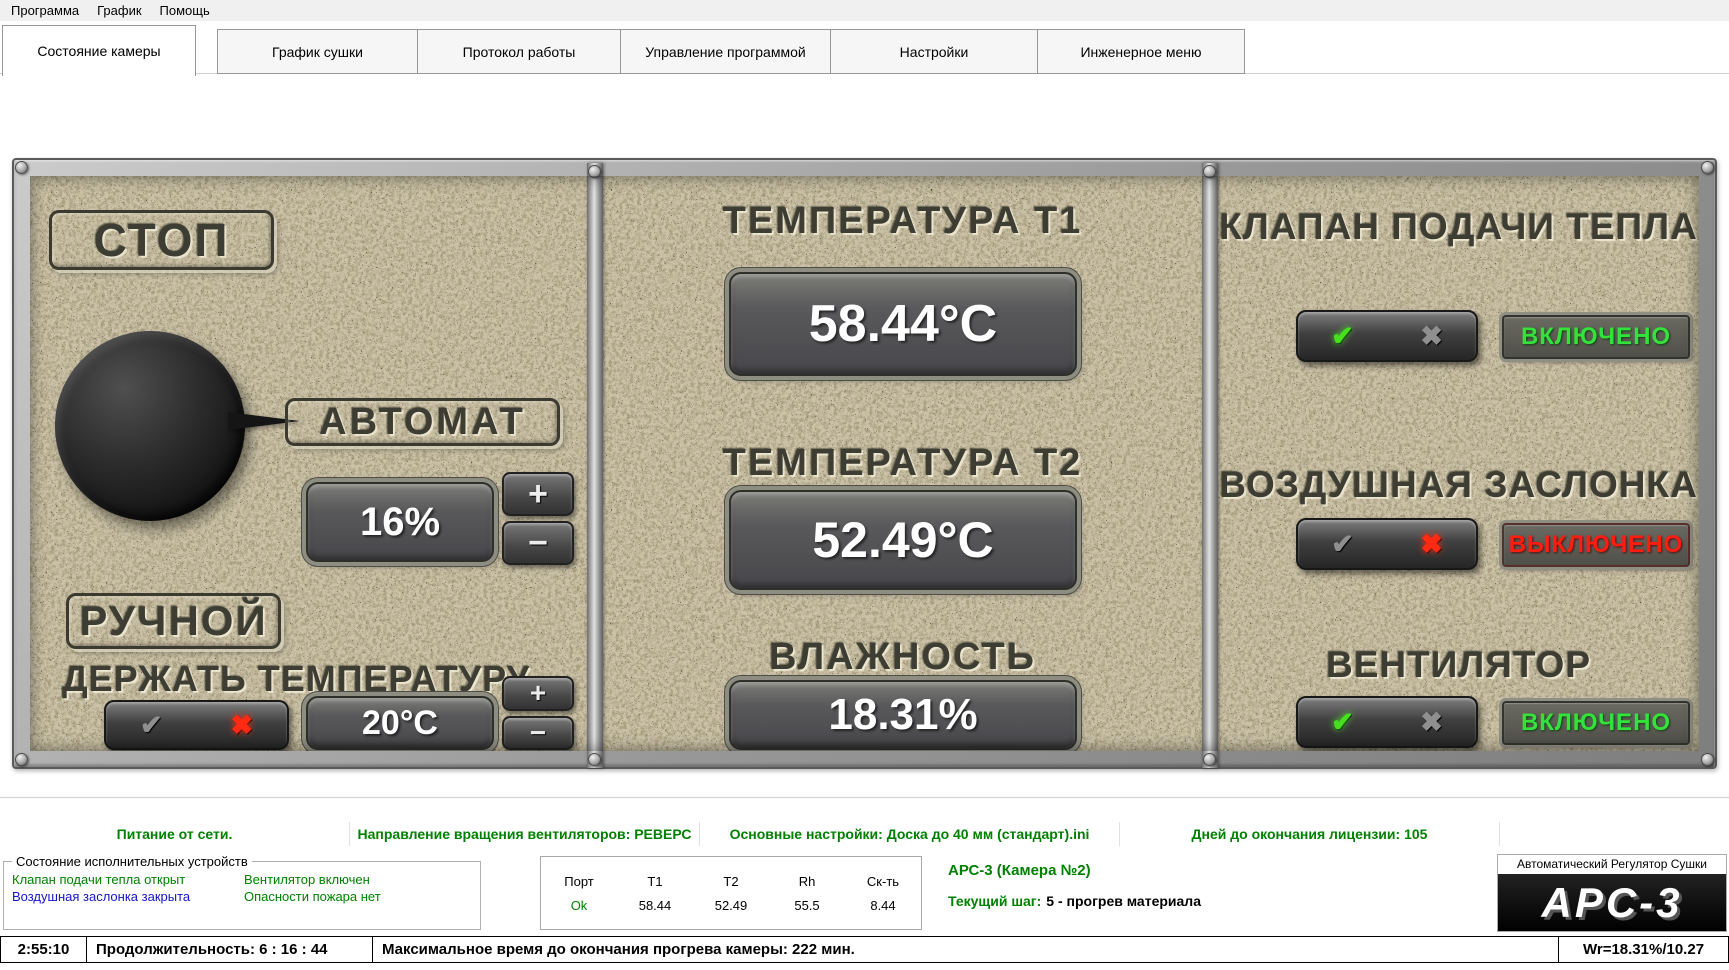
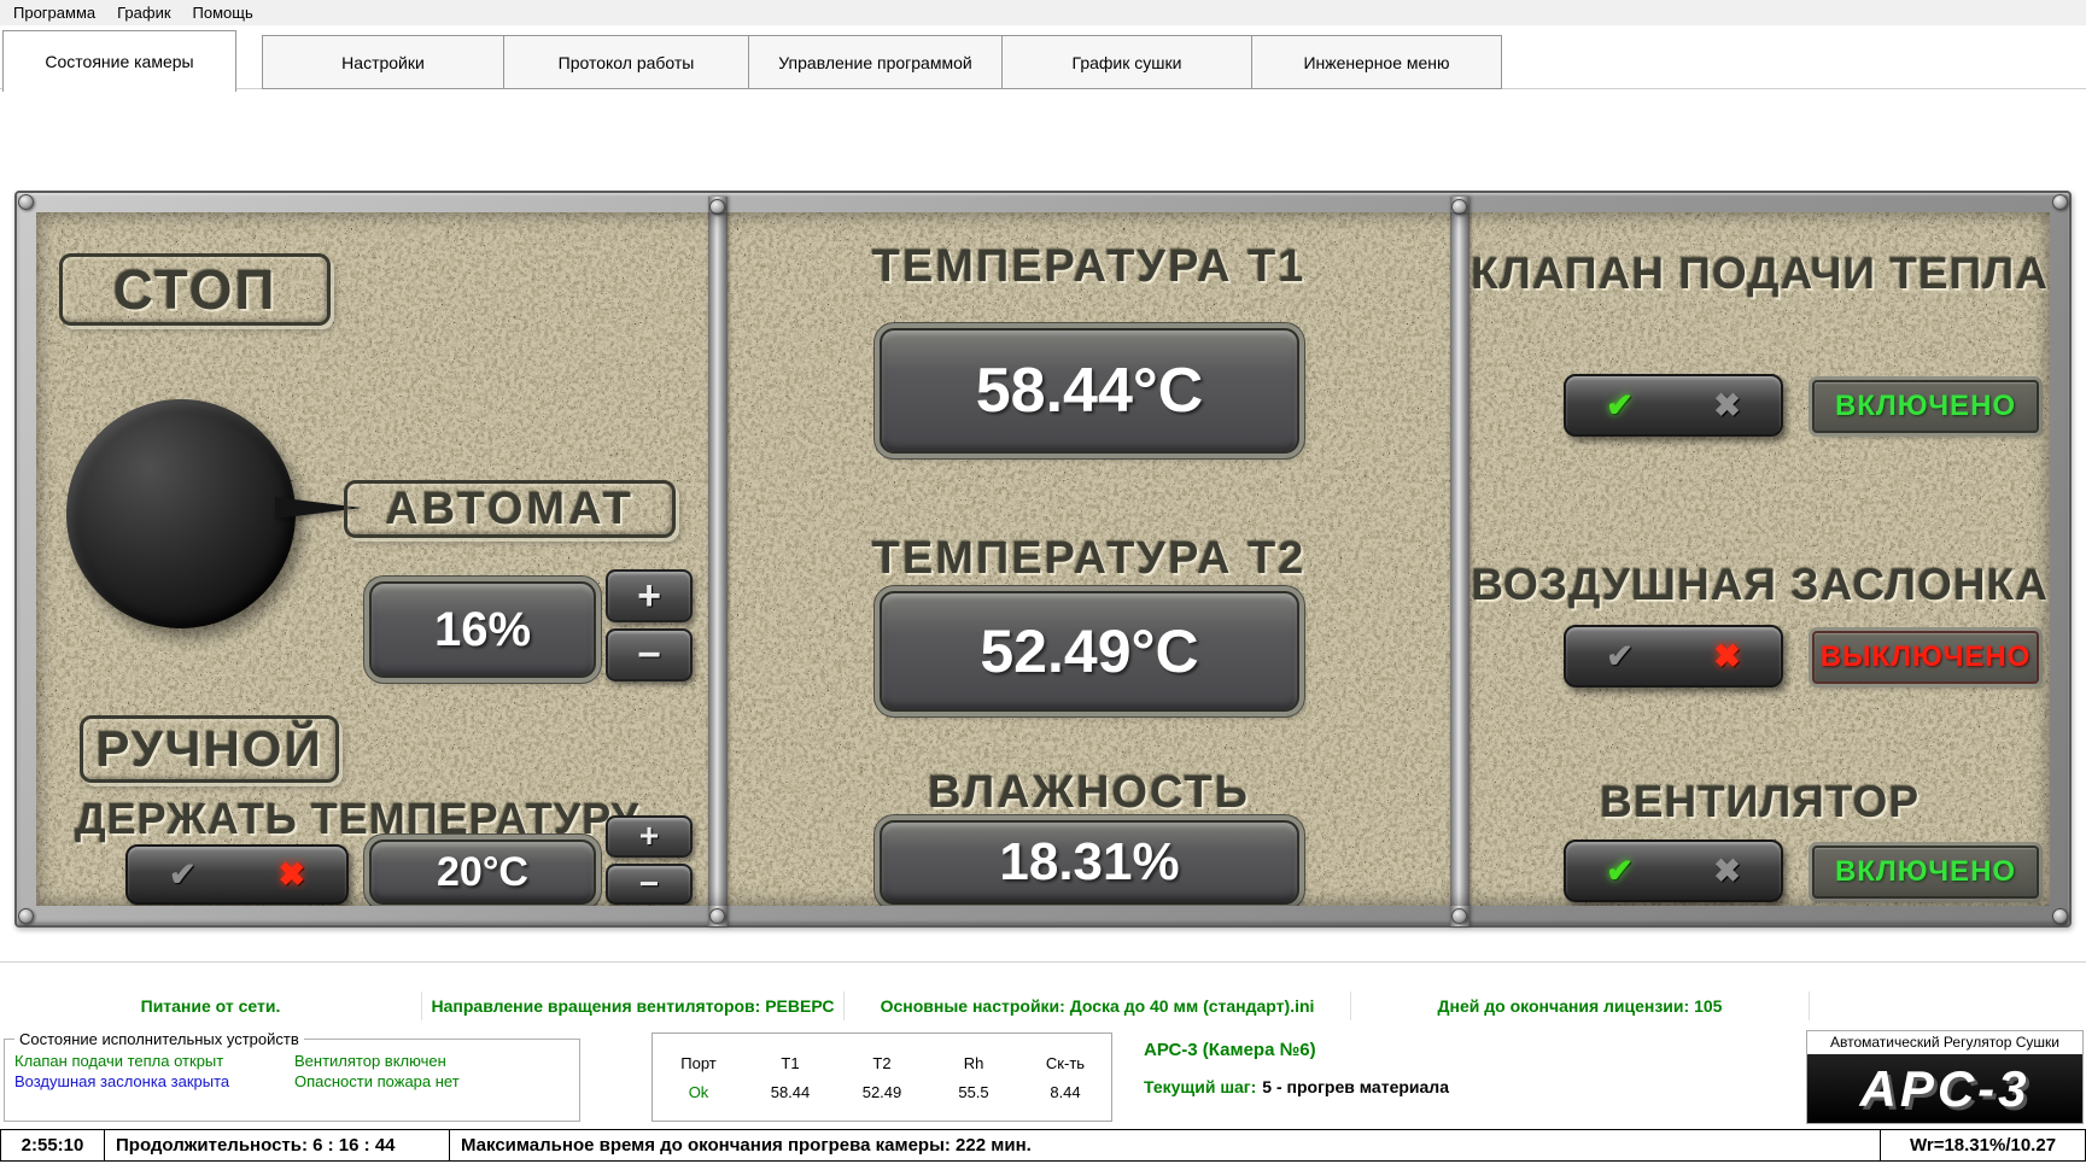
  Программа
  График
  Помощь
  Состояние камеры
- График сушки
+ Настройки
  Протокол работы
  Управление программой
- Настройки
+ График сушки
  Инженерное меню
  СТОП
  АВТОМАТ
  16%
  +
  −
  РУЧНОЙ
  ДЕРЖАТЬ ТЕМПЕРАТУР
  ✔
  ✖
  20°C
  +
  −
  ТЕМПЕРАТУРА Т1
  58.44°C
  ТЕМПЕРАТУРА Т2
  52.49°C
  ВЛАЖНОСТЬ
  18.31%
  КЛАПАН ПОДАЧИ ТЕПЛА
  ✔
  ✖
  ВКЛЮЧЕНО
  ВОЗДУШНАЯ ЗАСЛОНКА
  ✔
  ✖
  ВЫКЛЮЧЕНО
  ВЕНТИЛЯТОР
  ✔
  ✖
  ВКЛЮЧЕНО
  Питание от сети.
  Направление вращения вентиляторов: РЕВЕРС
  Основные настройки: Доска до 40 мм (стандарт).ini
  Дней до окончания лицензии: 105
  Состояние исполнительных устройств
  Клапан подачи тепла открыт
  Воздушная заслонка закрыта
  Вентилятор включен
  Опасности пожара нет
  Порт
  Ok
  T1
  58.44
  T2
  52.49
  Rh
  55.5
  Ск-ть
  8.44
- АРС-3 (Камера №2)
+ АРС-3 (Камера №6)
  Текущий шаг: 5 - прогрев материала
  Автоматический Регулятор Сушки
  АРС-3
  2:55:10
  Продолжительность: 6 : 16 : 44
  Максимальное время до окончания прогрева камеры: 222 мин.
  Wr=18.31%/10.27
